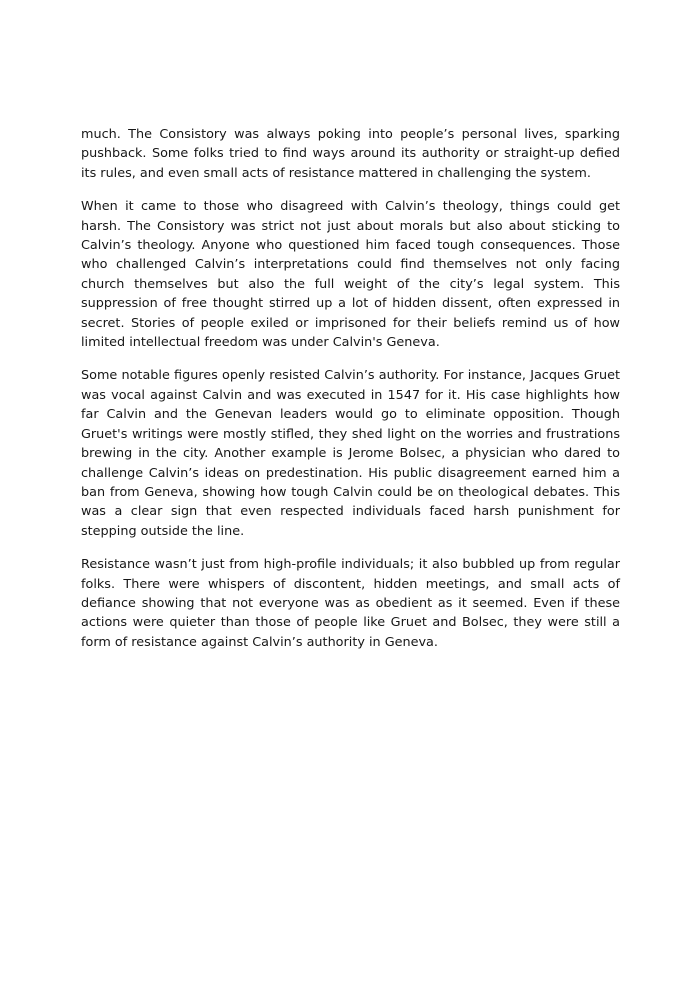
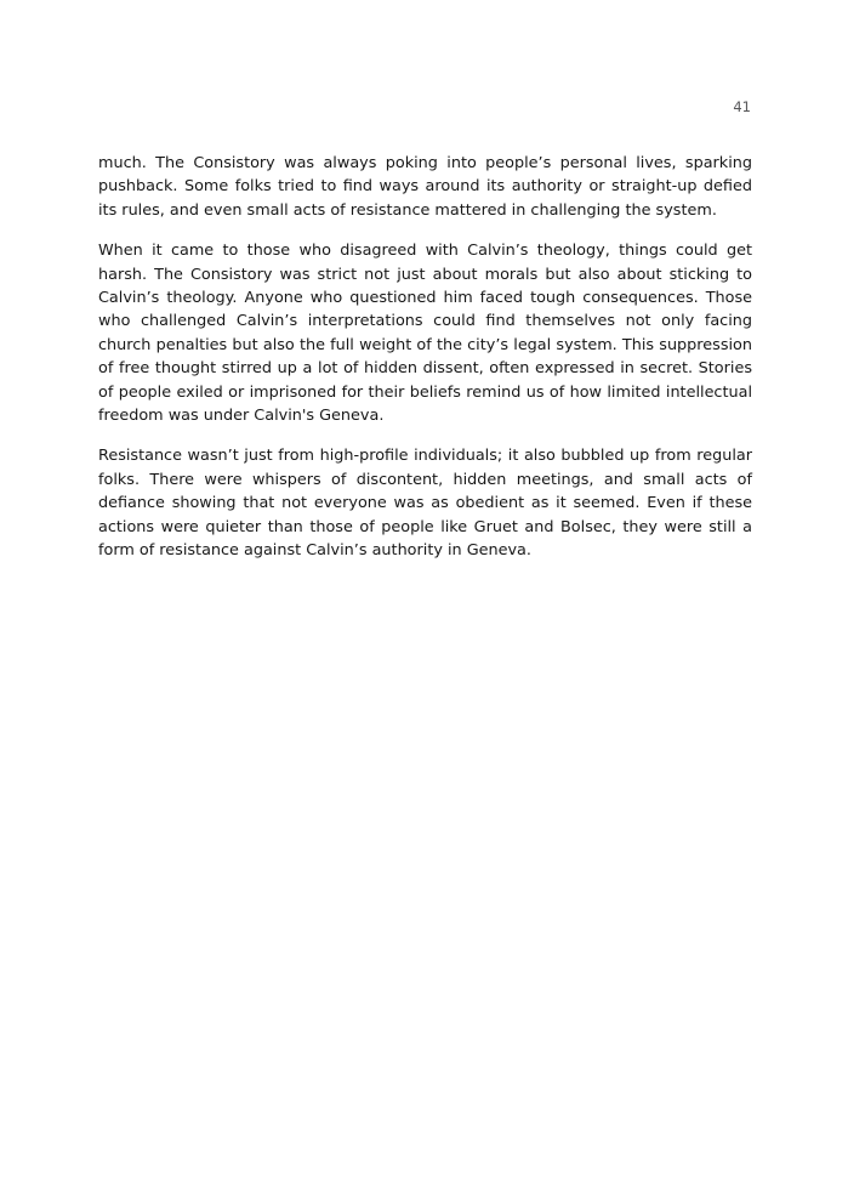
+ 41
  much. The Consistory was always poking into people’s personal lives, sparking pushback. Some folks tried to find ways around its authority or straight-up defied its rules, and even small acts of resistance mattered in challenging the system.
- When it came to those who disagreed with Calvin’s theology, things could get harsh. The Consistory was strict not just about morals but also about sticking to Calvin’s theology. Anyone who questioned him faced tough consequences. Those who challenged Calvin’s interpretations could find themselves not only facing church themselves but also the full weight of the city’s legal system. This suppression of free thought stirred up a lot of hidden dissent, often expressed in secret. Stories of people exiled or imprisoned for their beliefs remind us of how limited intellectual freedom was under Calvin's Geneva.
+ When it came to those who disagreed with Calvin’s theology, things could get harsh. The Consistory was strict not just about morals but also about sticking to Calvin’s theology. Anyone who questioned him faced tough consequences. Those who challenged Calvin’s interpretations could find themselves not only facing church penalties but also the full weight of the city’s legal system. This suppression of free thought stirred up a lot of hidden dissent, often expressed in secret. Stories of people exiled or imprisoned for their beliefs remind us of how limited intellectual freedom was under Calvin's Geneva.
- Some notable figures openly resisted Calvin’s authority. For instance, Jacques Gruet was vocal against Calvin and was executed in 1547 for it. His case highlights how far Calvin and the Genevan leaders would go to eliminate opposition. Though Gruet's writings were mostly stifled, they shed light on the worries and frustrations brewing in the city. Another example is Jerome Bolsec, a physician who dared to challenge Calvin’s ideas on predestination. His public disagreement earned him a ban from Geneva, showing how tough Calvin could be on theological debates. This was a clear sign that even respected individuals faced harsh punishment for stepping outside the line.
  Resistance wasn’t just from high-profile individuals; it also bubbled up from regular folks. There were whispers of discontent, hidden meetings, and small acts of defiance showing that not everyone was as obedient as it seemed. Even if these actions were quieter than those of people like Gruet and Bolsec, they were still a form of resistance against Calvin’s authority in Geneva.
